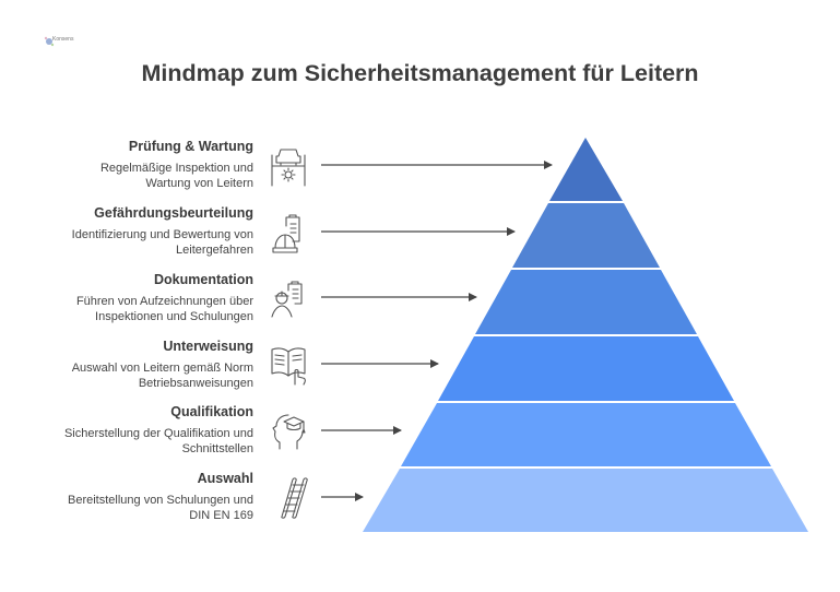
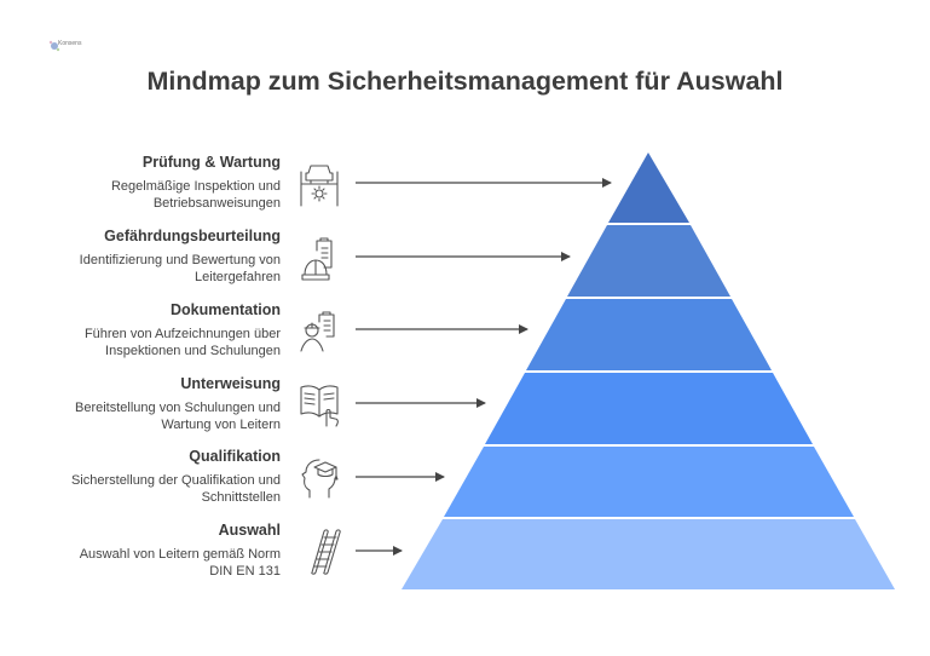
- Mindmap zum Sicherheitsmanagement für Leitern
+ Mindmap zum Sicherheitsmanagement für Auswahl
  Prüfung & Wartung
  Regelmäßige Inspektion und
- Wartung von Leitern
+ Betriebsanweisungen
  Gefährdungsbeurteilung
  Identifizierung und Bewertung von
  Leitergefahren
  Dokumentation
  Führen von Aufzeichnungen über
  Inspektionen und Schulungen
  Unterweisung
- Auswahl von Leitern gemäß Norm
+ Bereitstellung von Schulungen und
- Betriebsanweisungen
+ Wartung von Leitern
  Qualifikation
  Sicherstellung der Qualifikation und
  Schnittstellen
  Auswahl
- Bereitstellung von Schulungen und
+ Auswahl von Leitern gemäß Norm
- DIN EN 169
+ DIN EN 131
